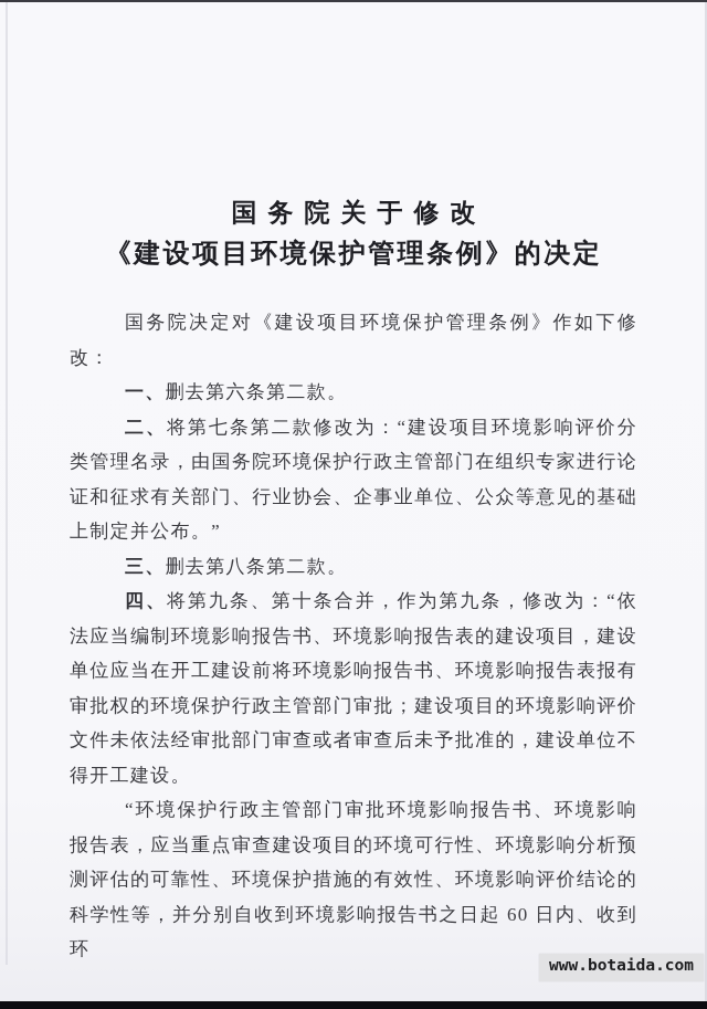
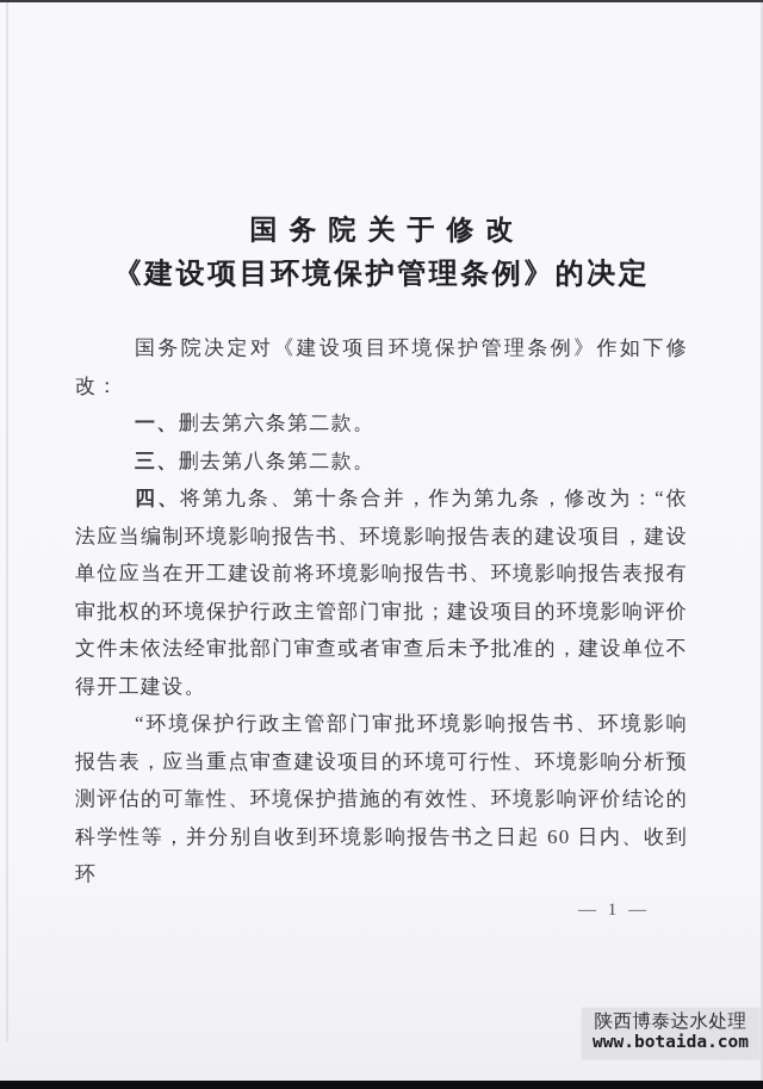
  国务院关于修改
  《建设项目环境保护管理条例》的决定
  国务院决定对《建设项目环境保护管理条例》作如下修改：
  一、删去第六条第二款。
- 二、将第七条第二款修改为：“建设项目环境影响评价分类管理名录，由国务院环境保护行政主管部门在组织专家进行论证和征求有关部门、行业协会、企事业单位、公众等意见的基础上制定并公布。”
  三、删去第八条第二款。
  四、将第九条、第十条合并，作为第九条，修改为：“依法应当编制环境影响报告书、环境影响报告表的建设项目，建设单位应当在开工建设前将环境影响报告书、环境影响报告表报有审批权的环境保护行政主管部门审批；建设项目的环境影响评价文件未依法经审批部门审查或者审查后未予批准的，建设单位不得开工建设。
  “环境保护行政主管部门审批环境影响报告书、环境影响报告表，应当重点审查建设项目的环境可行性、环境影响分析预测评估的可靠性、环境保护措施的有效性、环境影响评价结论的科学性等，并分别自收到环境影响报告书之日起 60 日内、收到环
+ — 1 —
+ 陕西博泰达水处理
  www.botaida.com
